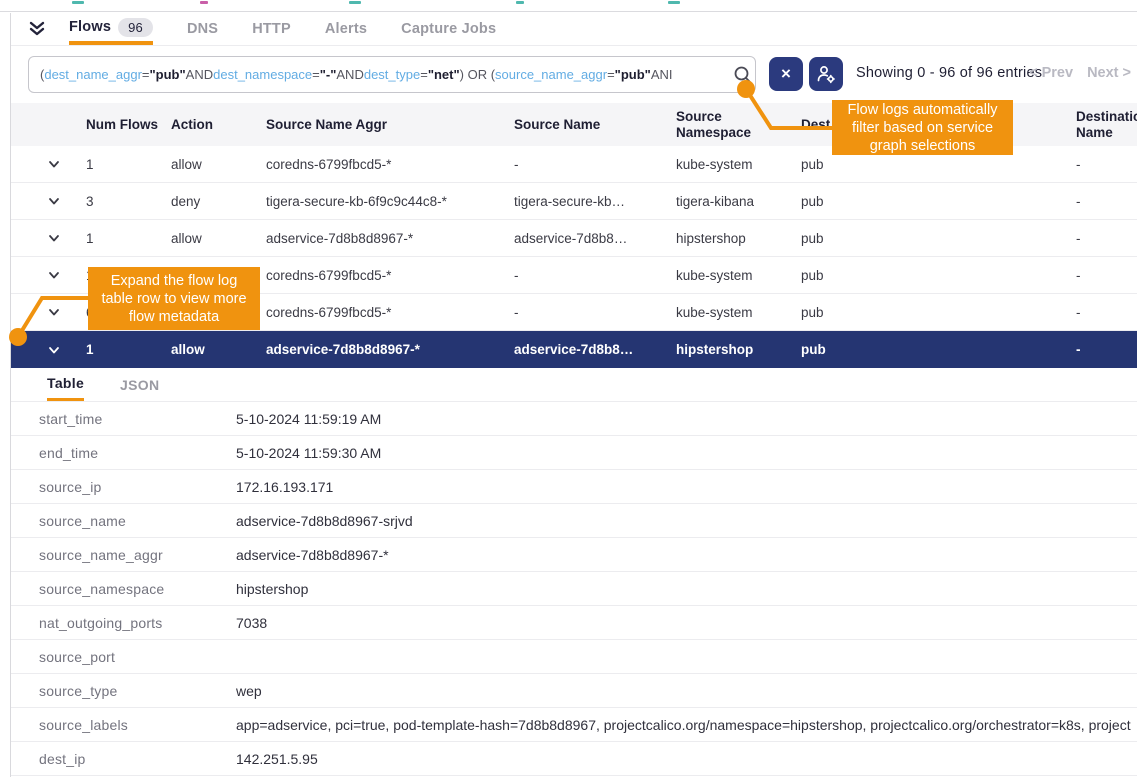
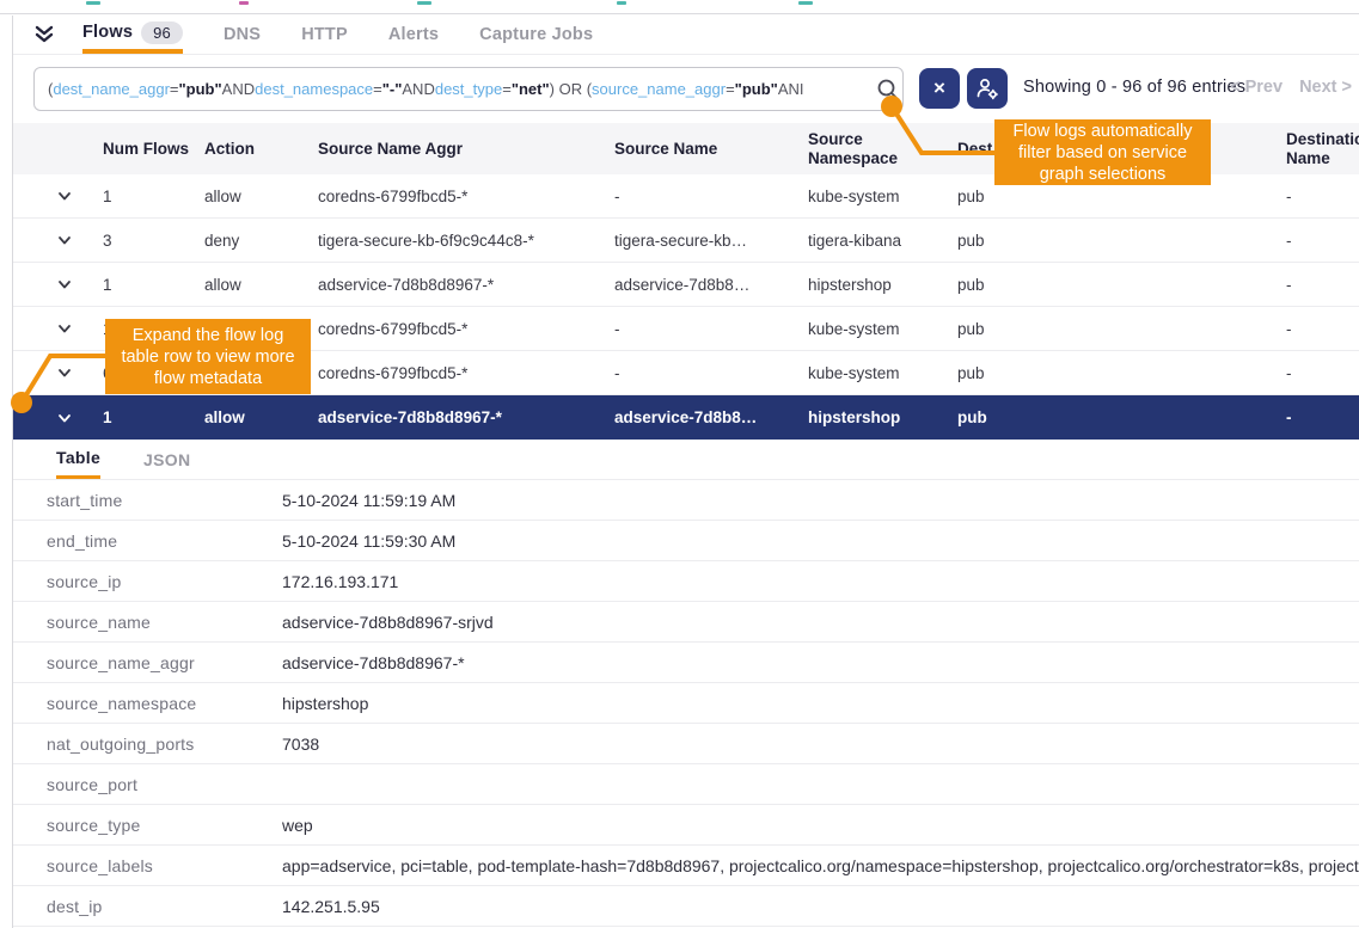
  Flows
  96
  DNS
  HTTP
  Alerts
  Capture Jobs
  (
  dest_name_aggr
  =
  "pub"
  AND
  dest_namespace
  =
  "-"
  AND
  dest_type
  =
  "net"
  ) OR (
  source_name_aggr
  =
  "pub"
  ANI
  ×
  Showing 0 - 96 of 96 entries
  < Prev
  Next >
  Num Flows
  Action
  Source Name Aggr
  Source Name
  Source Namespace
  Destinati Name
  1
  allow
  coredns-6799fbcd5-*
  -
  kube-system
  pub
  -
  3
  deny
  tigera-secure-kb-6f9c9c44c8-*
  tigera-secure-kb…
  tigera-kibana
  pub
  -
  1
  allow
  adservice-7d8b8d8967-*
  adservice-7d8b8…
  hipstershop
  pub
  -
  coredns-6799fbcd5-*
  -
  kube-system
  pub
  -
  coredns-6799fbcd5-*
  -
  kube-system
  pub
  -
  1
  allow
  adservice-7d8b8d8967-*
  adservice-7d8b8…
  hipstershop
  pub
  -
  Table
  JSON
  start_time
  5-10-2024 11:59:19 AM
  end_time
  5-10-2024 11:59:30 AM
  source_ip
  172.16.193.171
  source_name
  adservice-7d8b8d8967-srjvd
  source_name_aggr
  adservice-7d8b8d8967-*
  source_namespace
  hipstershop
  nat_outgoing_ports
  7038
  source_port
  source_type
  wep
  source_labels
- app=adservice, pci=true, pod-template-hash=7d8b8d8967, projectcalico.org/namespace=hipstershop, projectcalico.org/orchestrator=k8s, project
+ app=adservice, pci=table, pod-template-hash=7d8b8d8967, projectcalico.org/namespace=hipstershop, projectcalico.org/orchestrator=k8s, project
  dest_ip
  142.251.5.95
  Flow logs automatically filter based on service graph selections
  Expand the flow log table row to view more flow metadata
